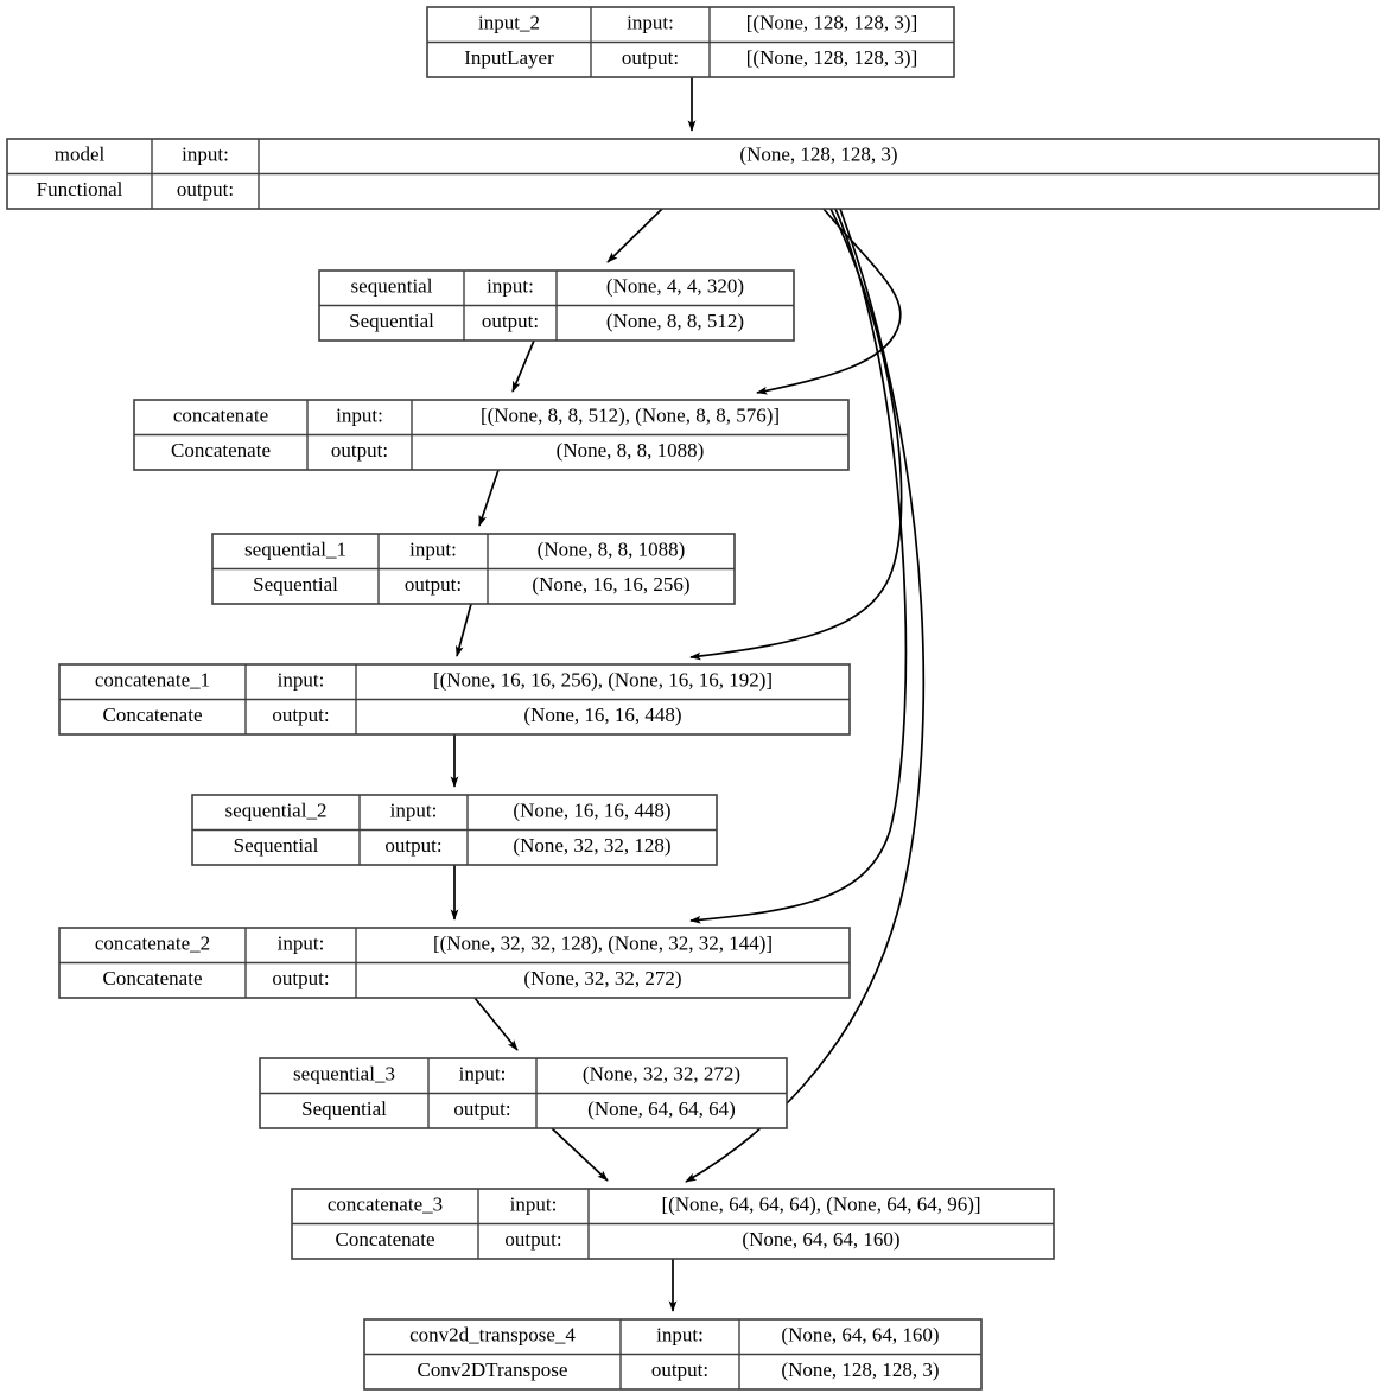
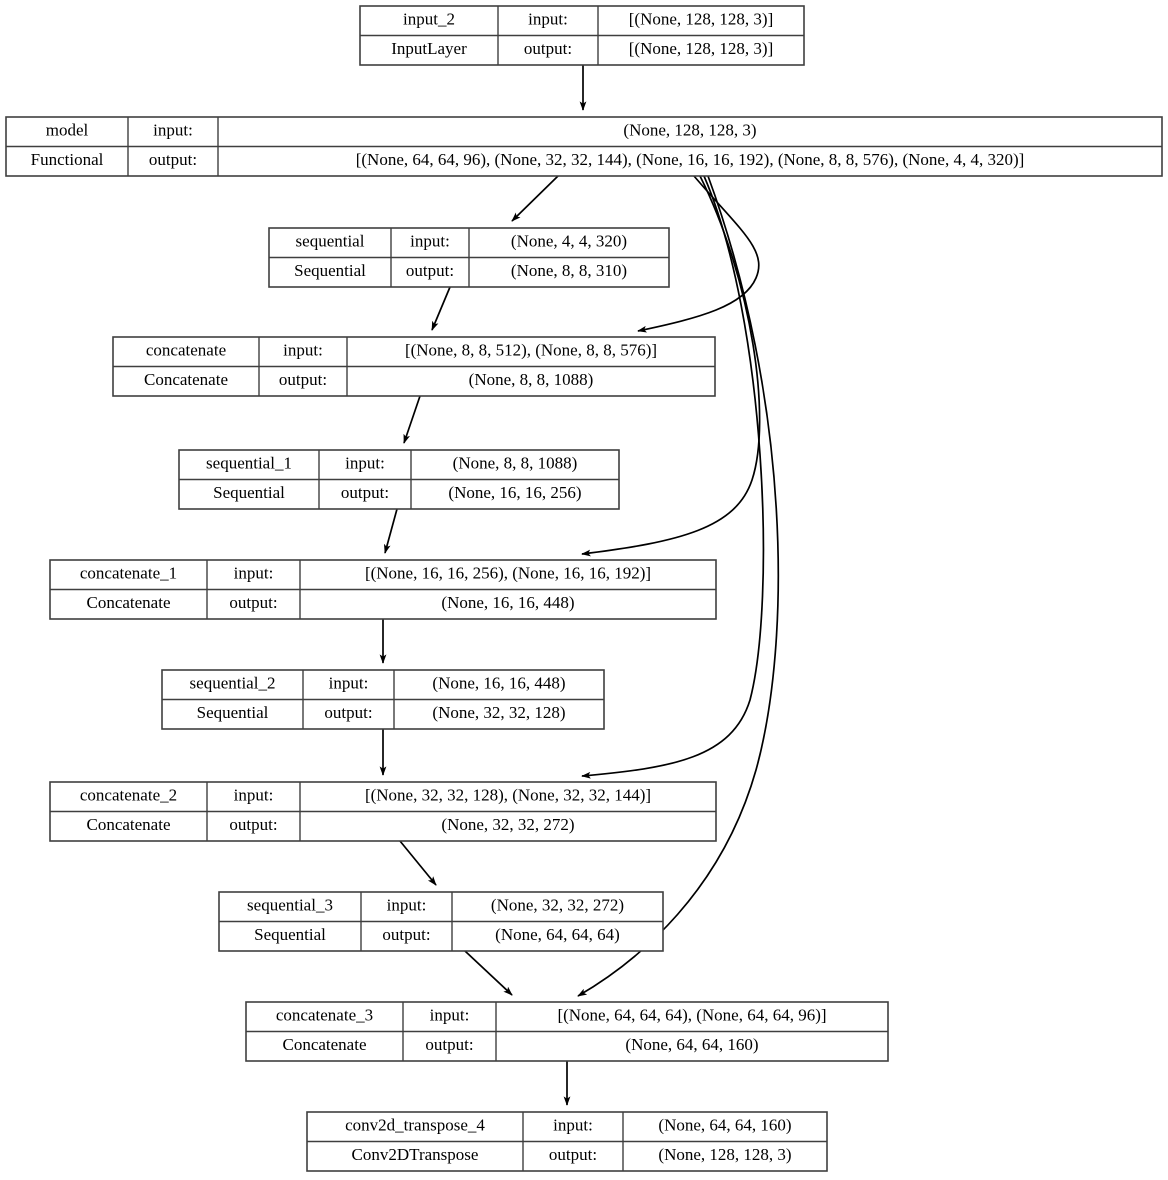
  input_2
  InputLayer
  input:
  output:
  [(None, 128, 128, 3)]
  [(None, 128, 128, 3)]
  model
  Functional
  input:
  output:
  (None, 128, 128, 3)
+ [(None, 64, 64, 96), (None, 32, 32, 144), (None, 16, 16, 192), (None, 8, 8, 576), (None, 4, 4, 320)]
  sequential
  Sequential
  input:
  output:
  (None, 4, 4, 320)
- (None, 8, 8, 512)
+ (None, 8, 8, 310)
  concatenate
  Concatenate
  input:
  output:
  [(None, 8, 8, 512), (None, 8, 8, 576)]
  (None, 8, 8, 1088)
  sequential_1
  Sequential
  input:
  output:
  (None, 8, 8, 1088)
  (None, 16, 16, 256)
  concatenate_1
  Concatenate
  input:
  output:
  [(None, 16, 16, 256), (None, 16, 16, 192)]
  (None, 16, 16, 448)
  sequential_2
  Sequential
  input:
  output:
  (None, 16, 16, 448)
  (None, 32, 32, 128)
  concatenate_2
  Concatenate
  input:
  output:
  [(None, 32, 32, 128), (None, 32, 32, 144)]
  (None, 32, 32, 272)
  sequential_3
  Sequential
  input:
  output:
  (None, 32, 32, 272)
  (None, 64, 64, 64)
  concatenate_3
  Concatenate
  input:
  output:
  [(None, 64, 64, 64), (None, 64, 64, 96)]
  (None, 64, 64, 160)
  conv2d_transpose_4
  Conv2DTranspose
  input:
  output:
  (None, 64, 64, 160)
  (None, 128, 128, 3)
